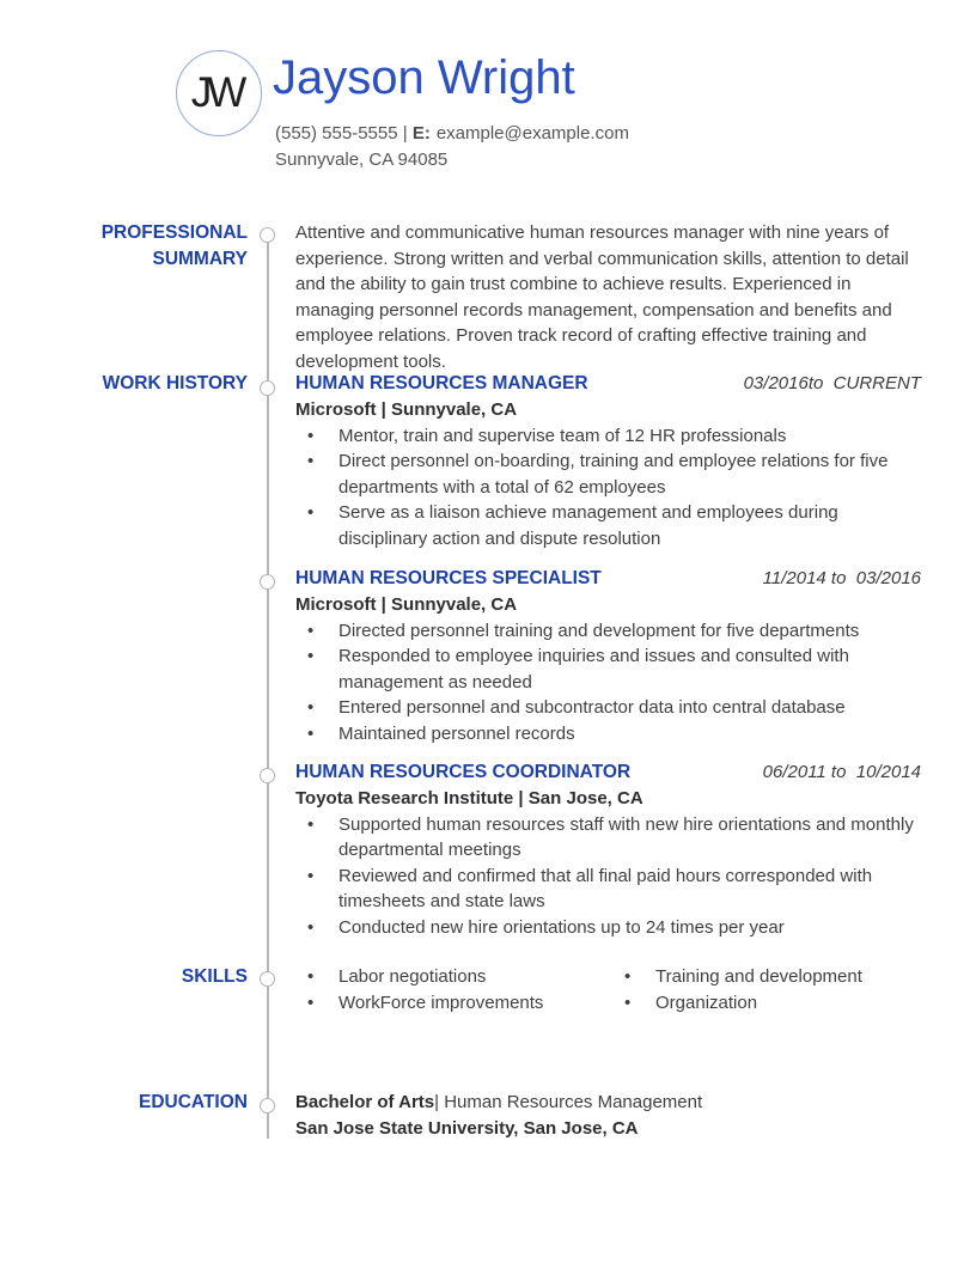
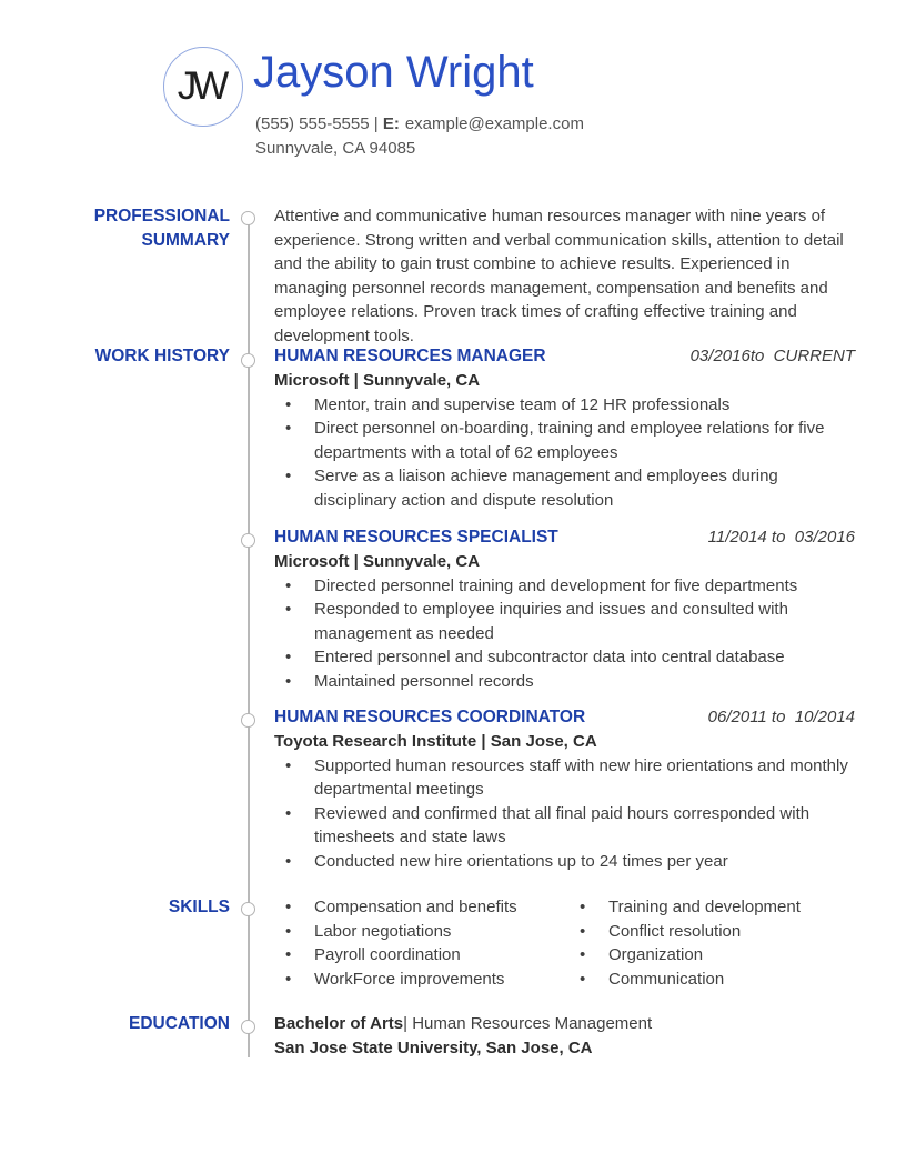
  JW
  Jayson Wright
  (555) 555-5555 | E: example@example.com
  Sunnyvale, CA 94085
  PROFESSIONAL SUMMARY
- Attentive and communicative human resources manager with nine years of experience. Strong written and verbal communication skills, attention to detail and the ability to gain trust combine to achieve results. Experienced in managing personnel records management, compensation and benefits and employee relations. Proven track record of crafting effective training and development tools.
+ Attentive and communicative human resources manager with nine years of experience. Strong written and verbal communication skills, attention to detail and the ability to gain trust combine to achieve results. Experienced in managing personnel records management, compensation and benefits and employee relations. Proven track times of crafting effective training and development tools.
  WORK HISTORY
  HUMAN RESOURCES MANAGER
  03/2016to CURRENT
  Microsoft | Sunnyvale, CA
  Mentor, train and supervise team of 12 HR professionals
  Direct personnel on-boarding, training and employee relations for five departments with a total of 62 employees
  Serve as a liaison achieve management and employees during disciplinary action and dispute resolution
  HUMAN RESOURCES SPECIALIST
  11/2014 to 03/2016
  Microsoft | Sunnyvale, CA
  Directed personnel training and development for five departments
  Responded to employee inquiries and issues and consulted with management as needed
  Entered personnel and subcontractor data into central database
  Maintained personnel records
  HUMAN RESOURCES COORDINATOR
  06/2011 to 10/2014
  Toyota Research Institute | San Jose, CA
  Supported human resources staff with new hire orientations and monthly departmental meetings
  Reviewed and confirmed that all final paid hours corresponded with timesheets and state laws
  Conducted new hire orientations up to 24 times per year
  SKILLS
+ Compensation and benefits
  Labor negotiations
+ Payroll coordination
  WorkForce improvements
  Training and development
+ Conflict resolution
  Organization
+ Communication
  EDUCATION
  Bachelor of Arts| Human Resources Management
  San Jose State University, San Jose, CA
